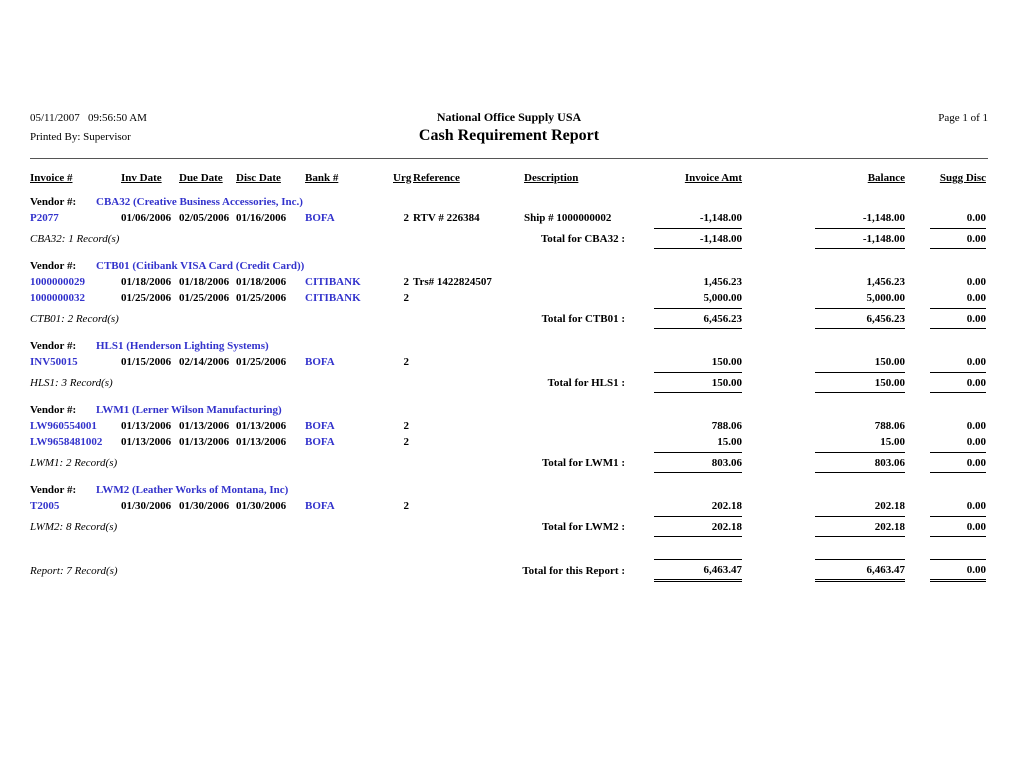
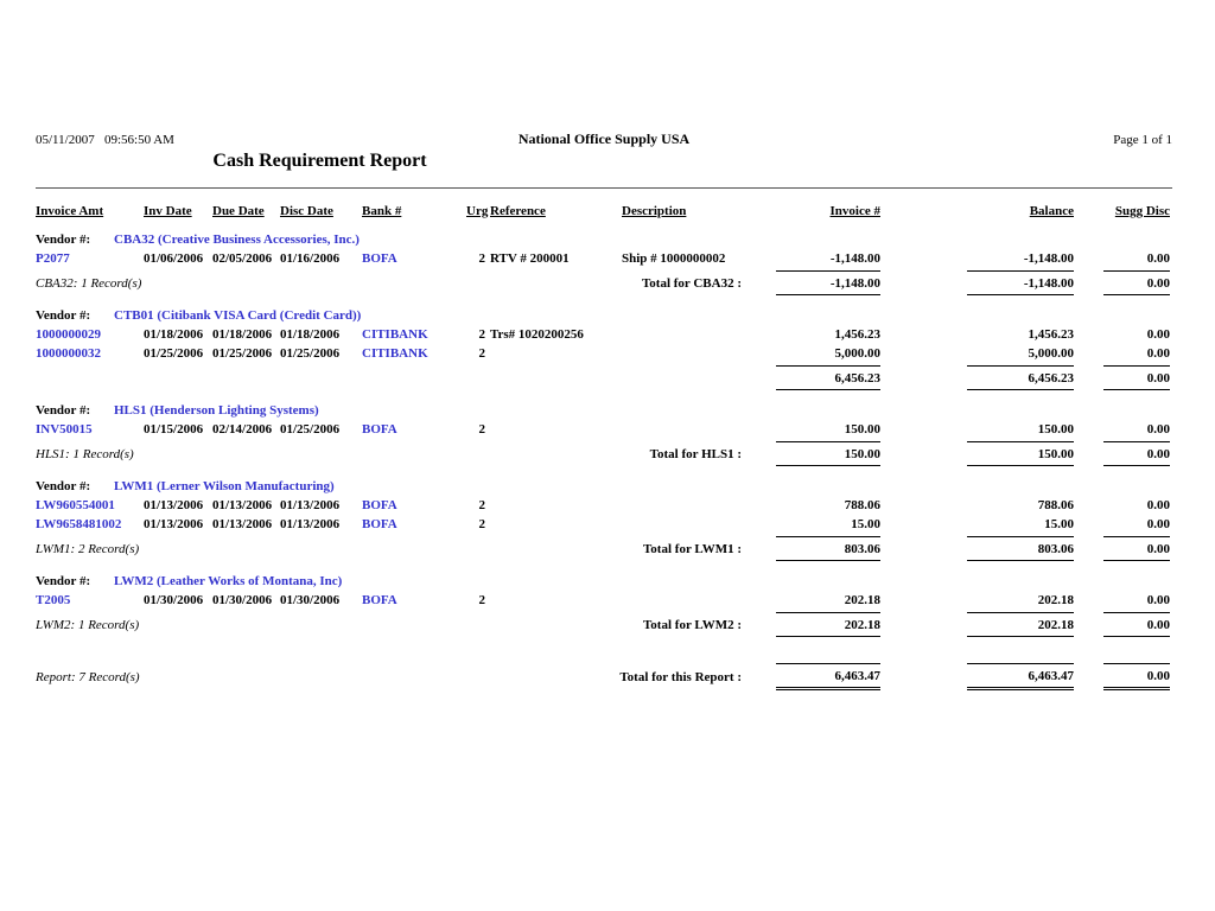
  05/11/2007 09:56:50 AM
  National Office Supply USA
  Page 1 of 1
- Printed By: Supervisor
  Cash Requirement Report
- Invoice #
+ Invoice Amt
  Inv Date
  Due Date
  Disc Date
  Bank #
  Urg
  Reference
  Description
- Invoice Amt
+ Invoice #
  Balance
  Sugg Disc
  Vendor #: CBA32 (Creative Business Accessories, Inc.)
  P2077
  01/06/2006
  02/05/2006
  01/16/2006
  BOFA
  2
- RTV # 226384
+ RTV # 200001
  Ship # 1000000002
  -1,148.00
  -1,148.00
  0.00
  CBA32: 1 Record(s)
  Total for CBA32 :
  -1,148.00
  -1,148.00
  0.00
  Vendor #: CTB01 (Citibank VISA Card (Credit Card))
  1000000029
  01/18/2006
  01/18/2006
  01/18/2006
  CITIBANK
  2
- Trs# 1422824507
+ Trs# 1020200256
  1,456.23
  1,456.23
  0.00
  1000000032
  01/25/2006
  01/25/2006
  01/25/2006
  CITIBANK
  2
  5,000.00
  5,000.00
  0.00
- CTB01: 2 Record(s)
- Total for CTB01 :
  6,456.23
  6,456.23
  0.00
  Vendor #: HLS1 (Henderson Lighting Systems)
  INV50015
  01/15/2006
  02/14/2006
  01/25/2006
  BOFA
  2
  150.00
  150.00
  0.00
- HLS1: 3 Record(s)
+ HLS1: 1 Record(s)
  Total for HLS1 :
  150.00
  150.00
  0.00
  Vendor #: LWM1 (Lerner Wilson Manufacturing)
  LW960554001
  01/13/2006
  01/13/2006
  01/13/2006
  BOFA
  2
  788.06
  788.06
  0.00
  LW9658481002
  01/13/2006
  01/13/2006
  01/13/2006
  BOFA
  2
  15.00
  15.00
  0.00
  LWM1: 2 Record(s)
  Total for LWM1 :
  803.06
  803.06
  0.00
  Vendor #: LWM2 (Leather Works of Montana, Inc)
  T2005
  01/30/2006
  01/30/2006
  01/30/2006
  BOFA
  2
  202.18
  202.18
  0.00
- LWM2: 8 Record(s)
+ LWM2: 1 Record(s)
  Total for LWM2 :
  202.18
  202.18
  0.00
  Report: 7 Record(s)
  Total for this Report :
  6,463.47
  6,463.47
  0.00
